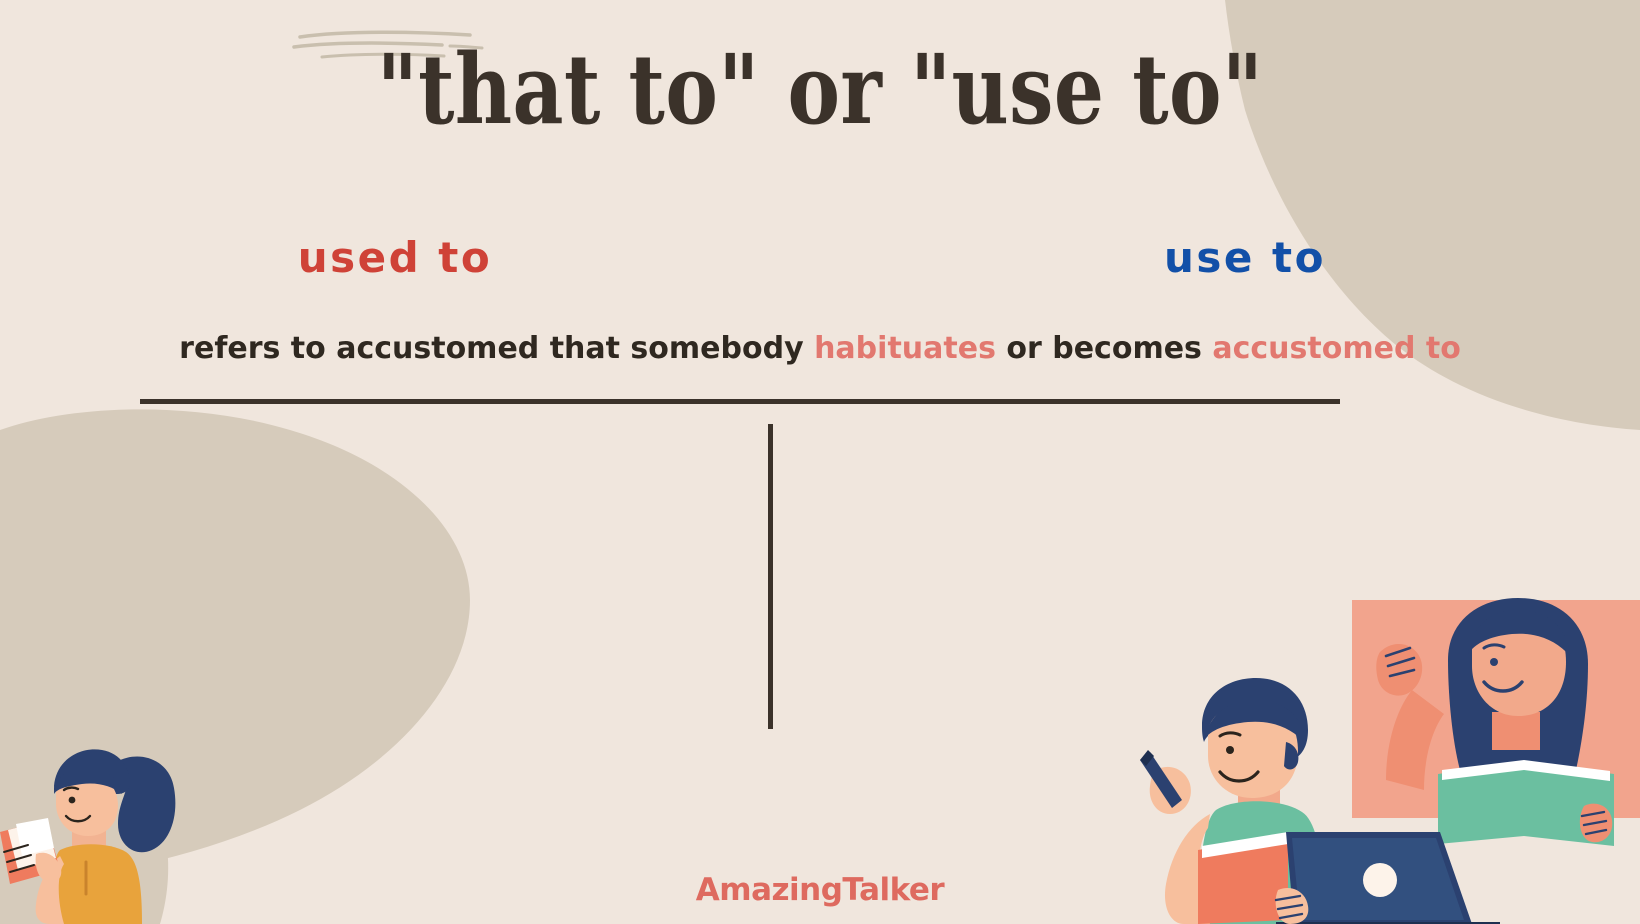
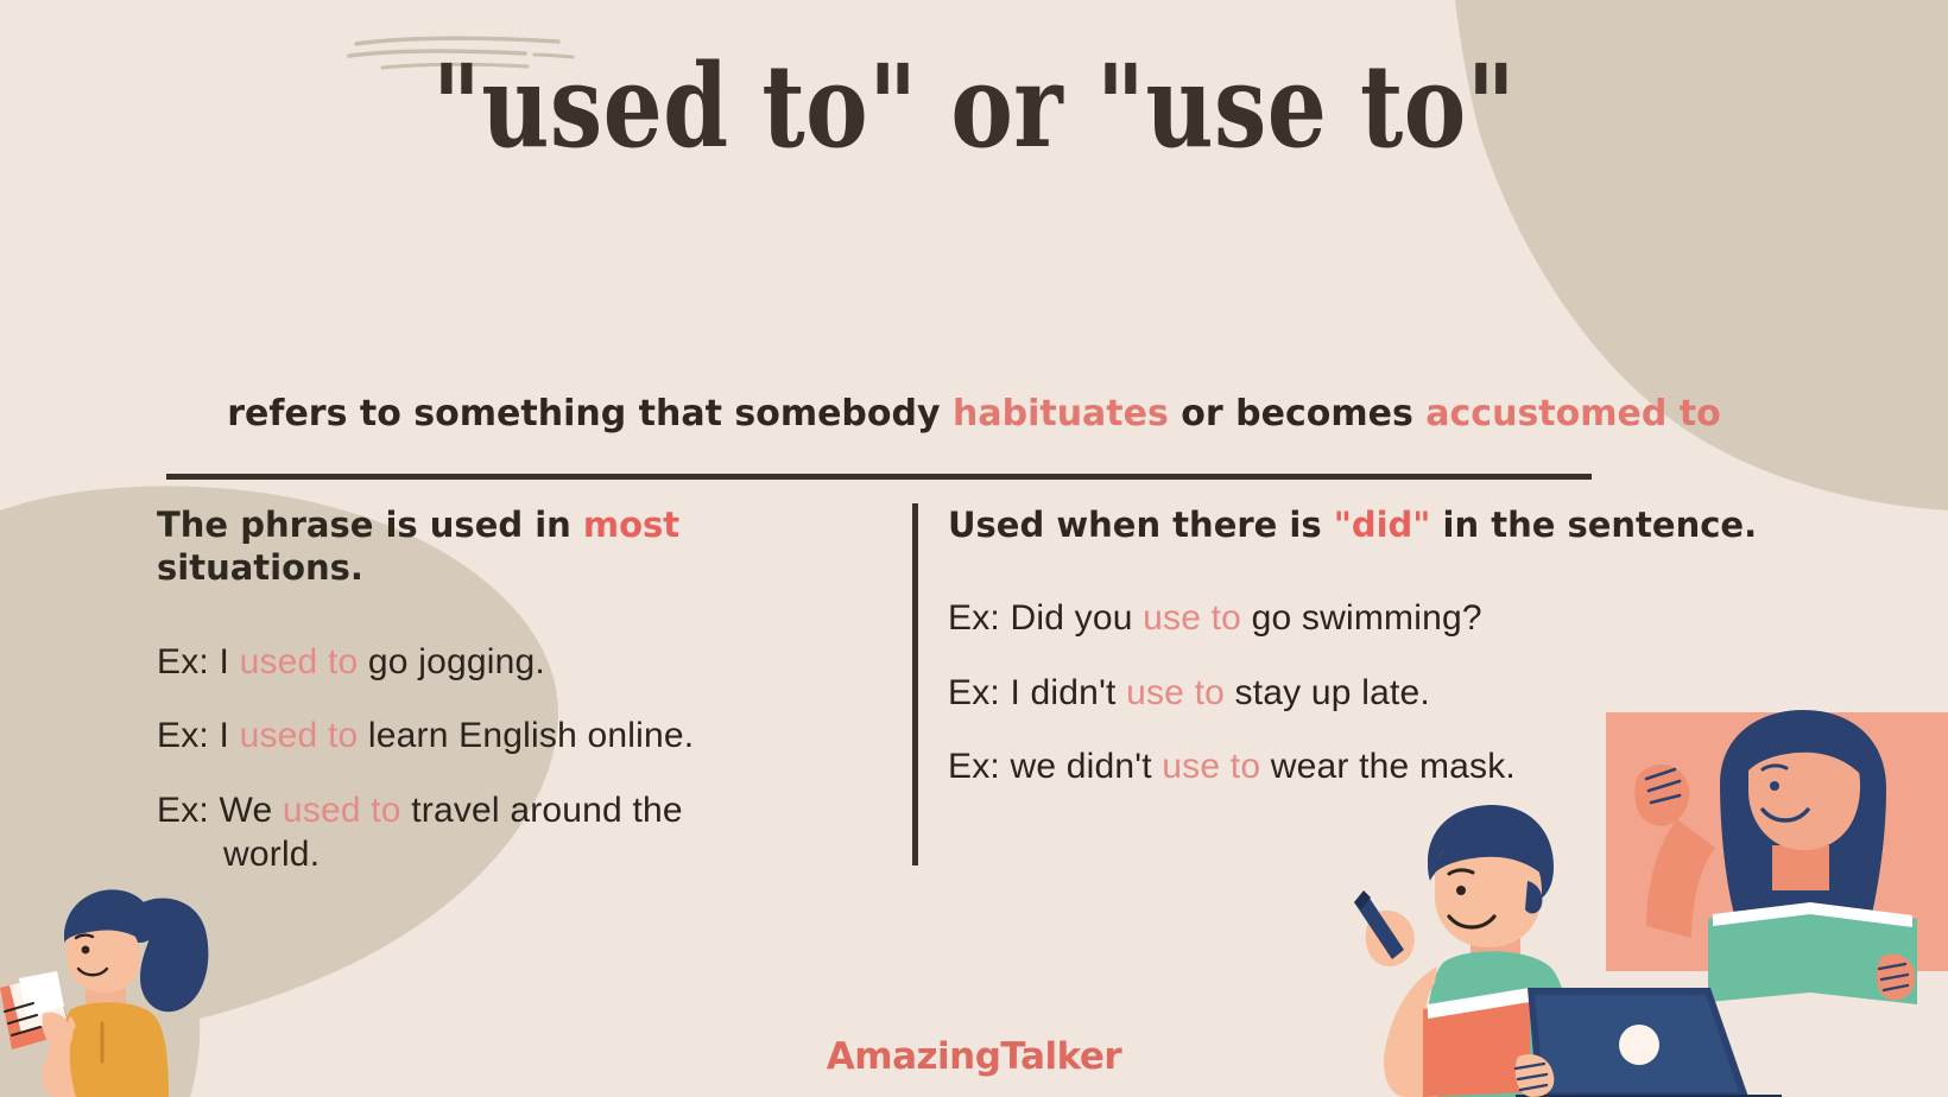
- "that to" or "use to"
+ "used to" or "use to"
- used to
- use to
- refers to accustomed that somebody habituates or becomes accustomed to
+ refers to something that somebody habituates or becomes accustomed to
+ The phrase is used in most situations.
+ Ex: I used to go jogging.
+ Ex: I used to learn English online.
+ Ex: We used to travel around the
+ world.
+ Used when there is "did" in the sentence.
+ Ex: Did you use to go swimming?
+ Ex: I didn't use to stay up late.
+ Ex: we didn't use to wear the mask.
  AmazingTalker
